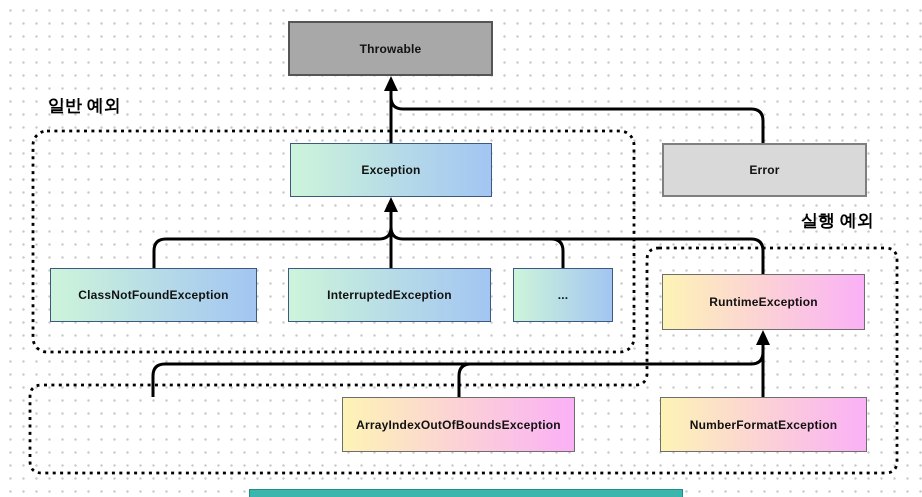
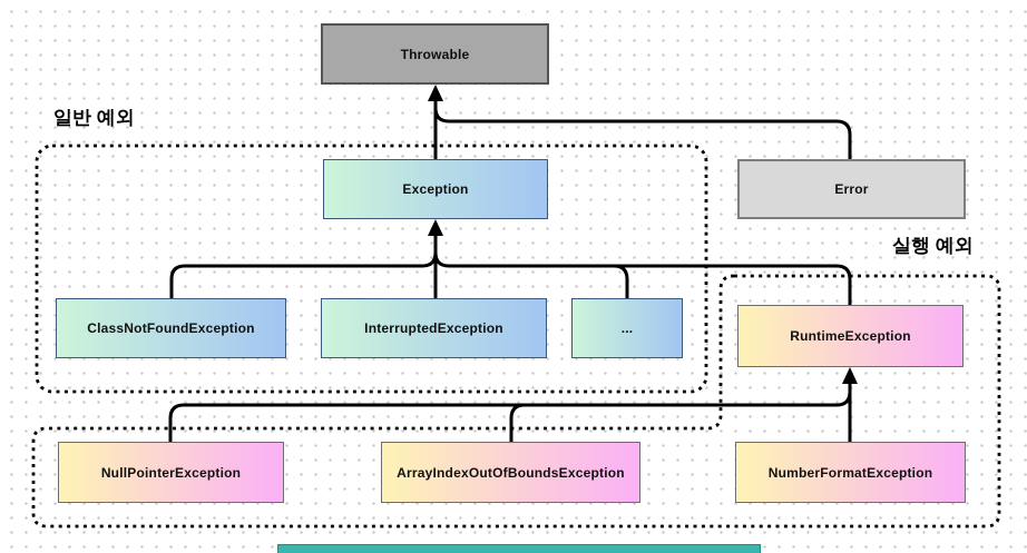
  일반 예외
  실행 예외
  Throwable
  Exception
  Error
  ClassNotFoundException
  InterruptedException
  ...
  RuntimeException
+ NullPointerException
  ArrayIndexOutOfBoundsException
  NumberFormatException
